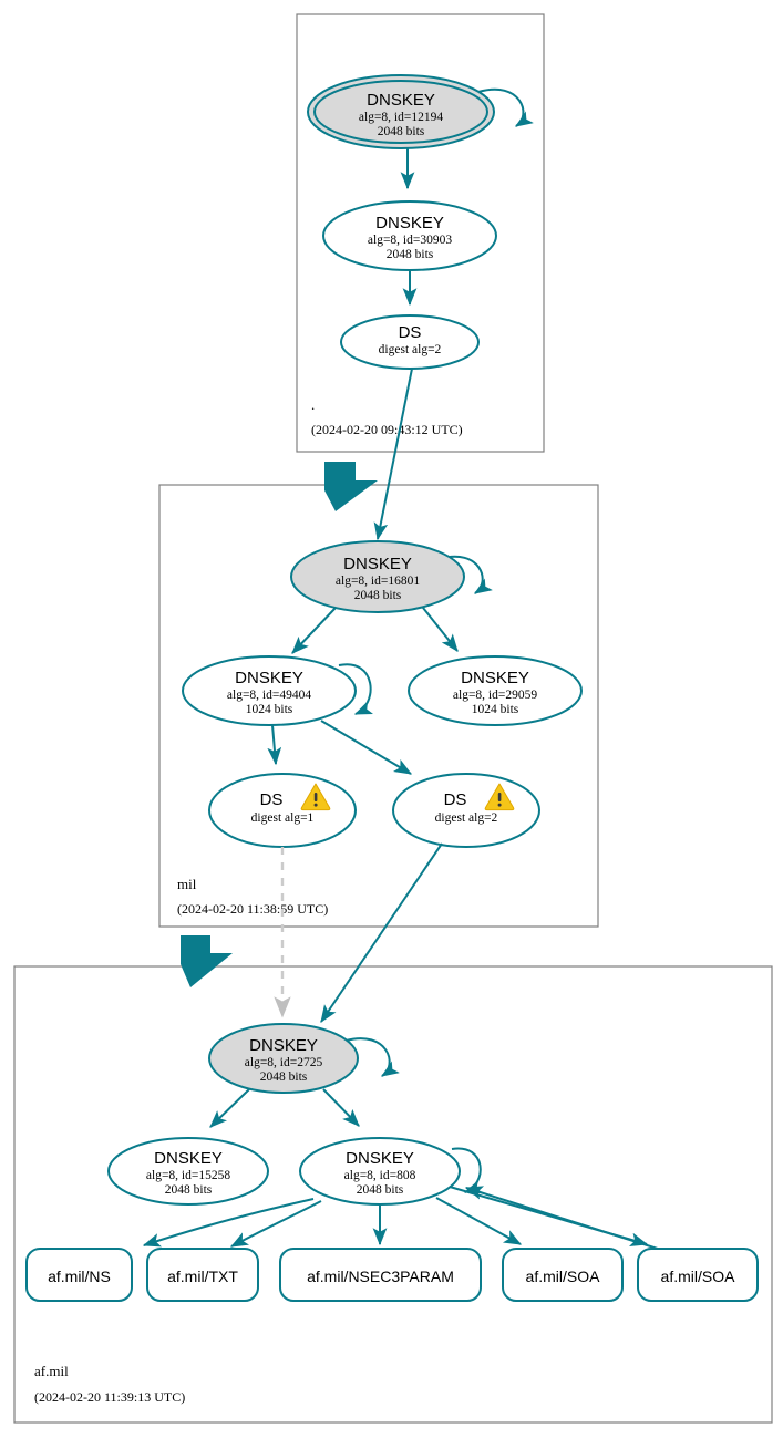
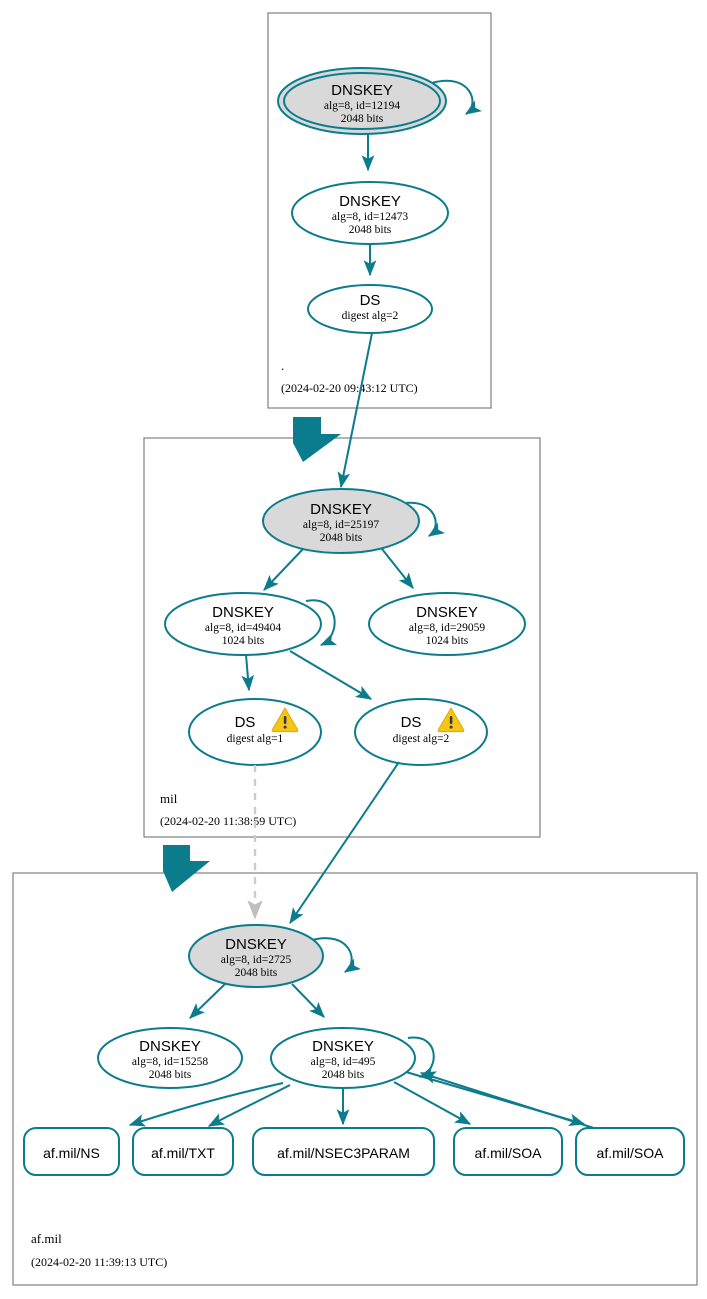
  DNSKEY
  alg=8, id=12194
  2048 bits
  DNSKEY
- alg=8, id=30903
+ alg=8, id=12473
  2048 bits
  DS
  digest alg=2
  .
  (2024-02-20 09:43:12 UTC)
  DNSKEY
- alg=8, id=16801
+ alg=8, id=25197
  2048 bits
  DNSKEY
  alg=8, id=49404
  1024 bits
  DNSKEY
  alg=8, id=29059
  1024 bits
  DS
  digest alg=1
  DS
  digest alg=2
  mil
  (2024-02-20 11:38:59 UTC)
  DNSKEY
  alg=8, id=2725
  2048 bits
  DNSKEY
  alg=8, id=15258
  2048 bits
  DNSKEY
- alg=8, id=808
+ alg=8, id=495
  2048 bits
  af.mil/NS
  af.mil/TXT
  af.mil/NSEC3PARAM
  af.mil/SOA
  af.mil/SOA
  af.mil
  (2024-02-20 11:39:13 UTC)
